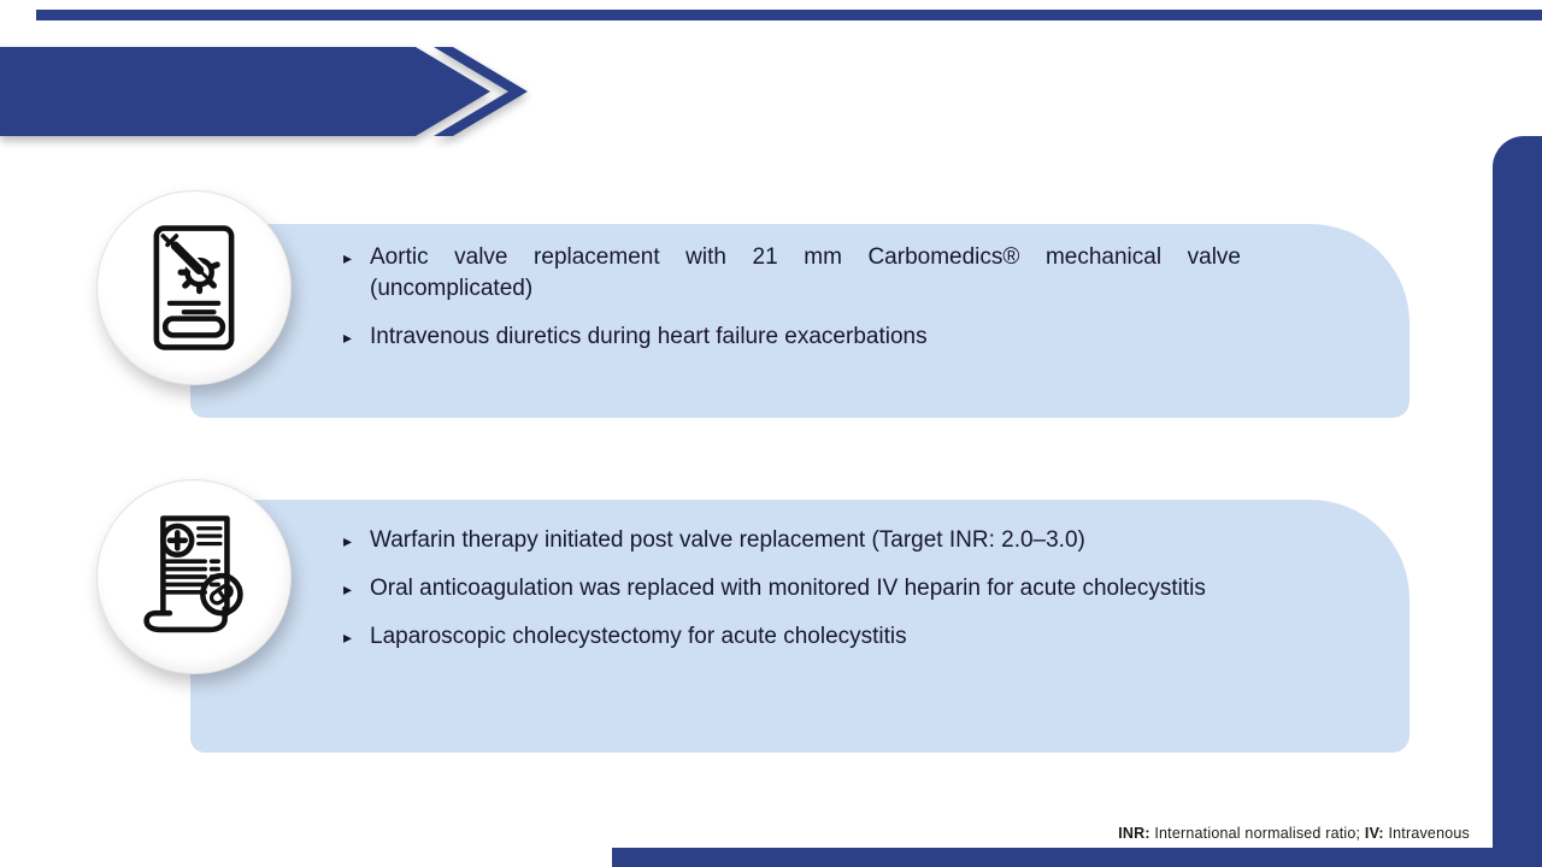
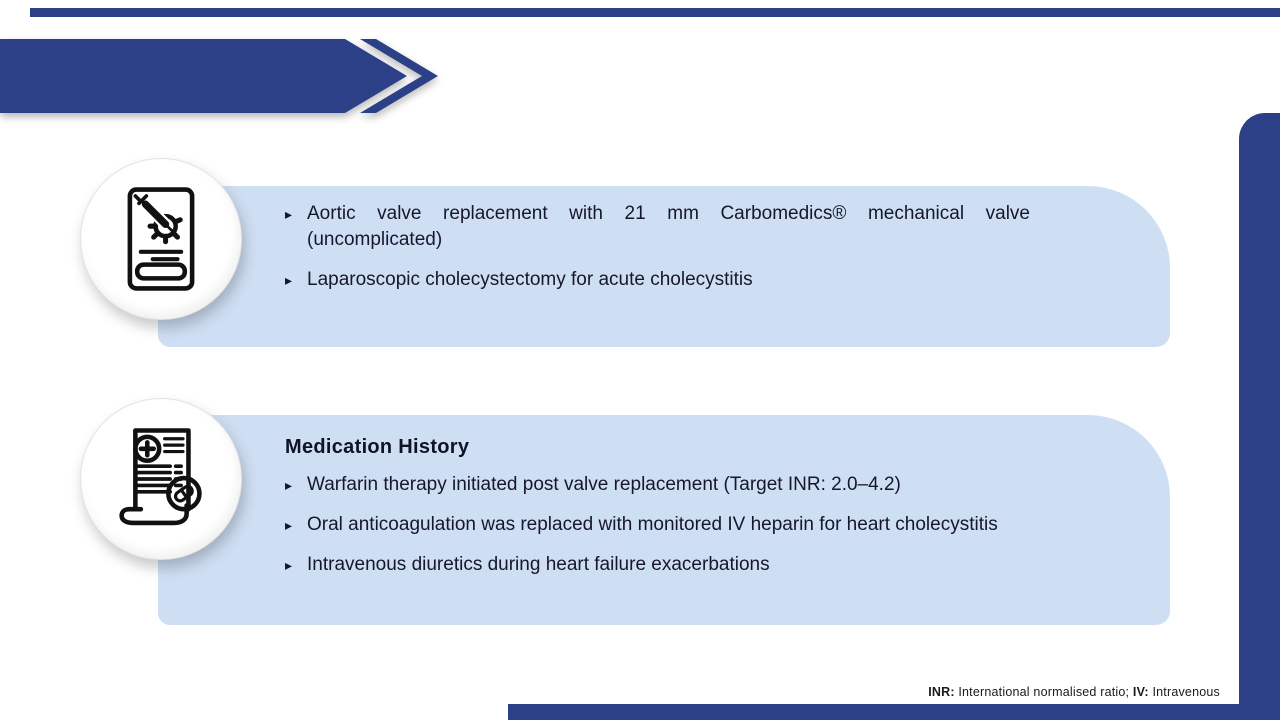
  ▸
  Aortic valve replacement with 21 mm Carbomedics® mechanical valve (uncomplicated)
  ▸
- Intravenous diuretics during heart failure exacerbations
+ Laparoscopic cholecystectomy for acute cholecystitis
+ Medication History
  ▸
- Warfarin therapy initiated post valve replacement (Target INR: 2.0–3.0)
+ Warfarin therapy initiated post valve replacement (Target INR: 2.0–4.2)
  ▸
- Oral anticoagulation was replaced with monitored IV heparin for acute cholecystitis
+ Oral anticoagulation was replaced with monitored IV heparin for heart cholecystitis
  ▸
- Laparoscopic cholecystectomy for acute cholecystitis
+ Intravenous diuretics during heart failure exacerbations
  INR: International normalised ratio; IV: Intravenous
